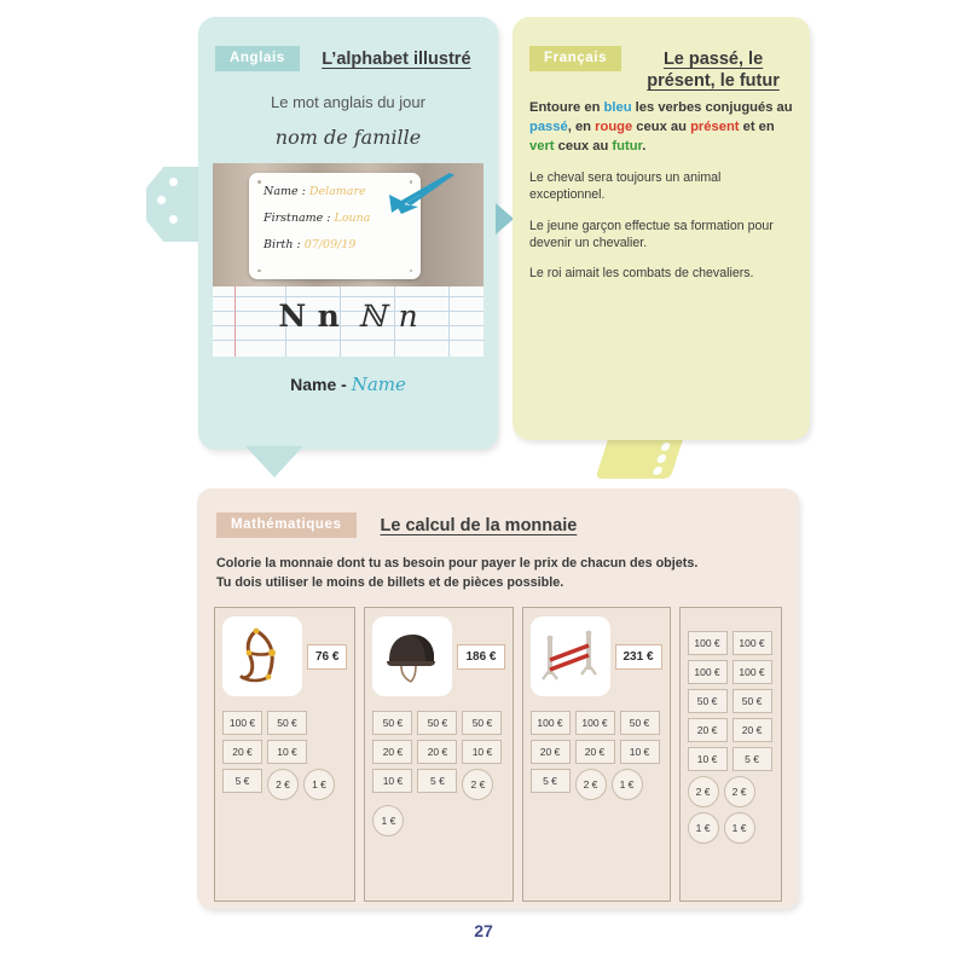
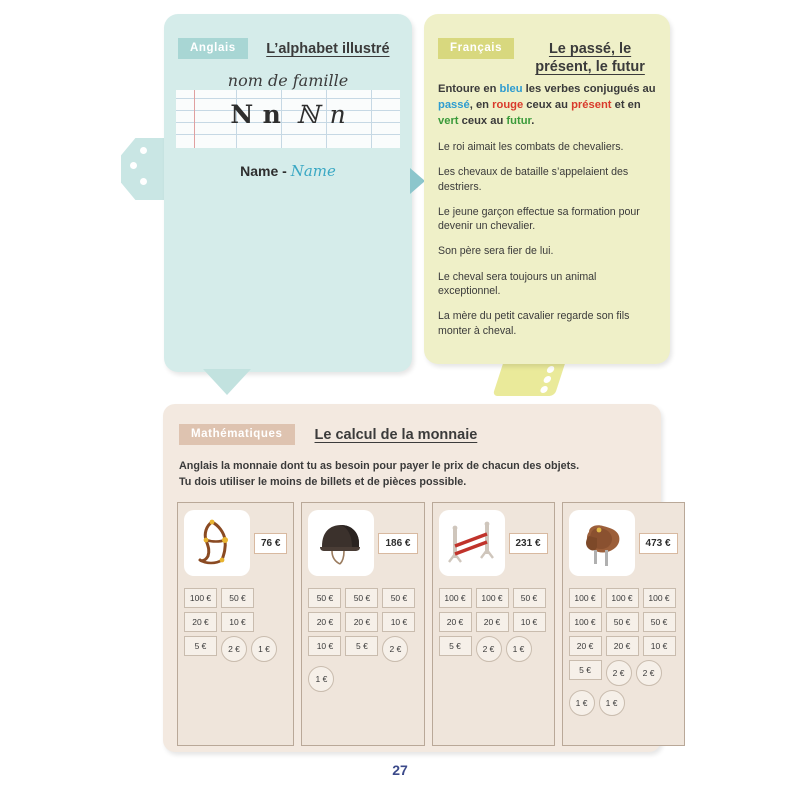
  Anglais
  L’alphabet illustré
- Le mot anglais du jour
  nom de famille
- Name : Delamare
- Firstname : Louna
- Birth : 07/09/19
  N n ℕ n
  Name - Name
  Français
  Le passé, le présent, le futur
  Entoure en bleu les verbes conjugués au passé, en rouge ceux au présent et en vert ceux au futur.
- Le cheval sera toujours un animal exceptionnel.
+ Le roi aimait les combats de chevaliers.
+ Les chevaux de bataille s’appelaient des destriers.
  Le jeune garçon effectue sa formation pour devenir un chevalier.
+ Son père sera fier de lui.
- Le roi aimait les combats de chevaliers.
+ Le cheval sera toujours un animal exceptionnel.
+ La mère du petit cavalier regarde son fils monter à cheval.
  Mathématiques
  Le calcul de la monnaie
- Colorie la monnaie dont tu as besoin pour payer le prix de chacun des objets.
+ Anglais la monnaie dont tu as besoin pour payer le prix de chacun des objets.
  Tu dois utiliser le moins de billets et de pièces possible.
  76 €
  100 €
  50 €
  20 €
  10 €
  5 €
  2 €
  1 €
  186 €
  50 €
  50 €
  50 €
  20 €
  20 €
  10 €
  10 €
  5 €
  2 €
  1 €
  231 €
  100 €
  100 €
  50 €
  20 €
  20 €
  10 €
  5 €
  2 €
  1 €
+ 473 €
  100 €
  100 €
  100 €
  100 €
  50 €
  50 €
  20 €
  20 €
  10 €
  5 €
  2 €
  2 €
  1 €
  1 €
  27
